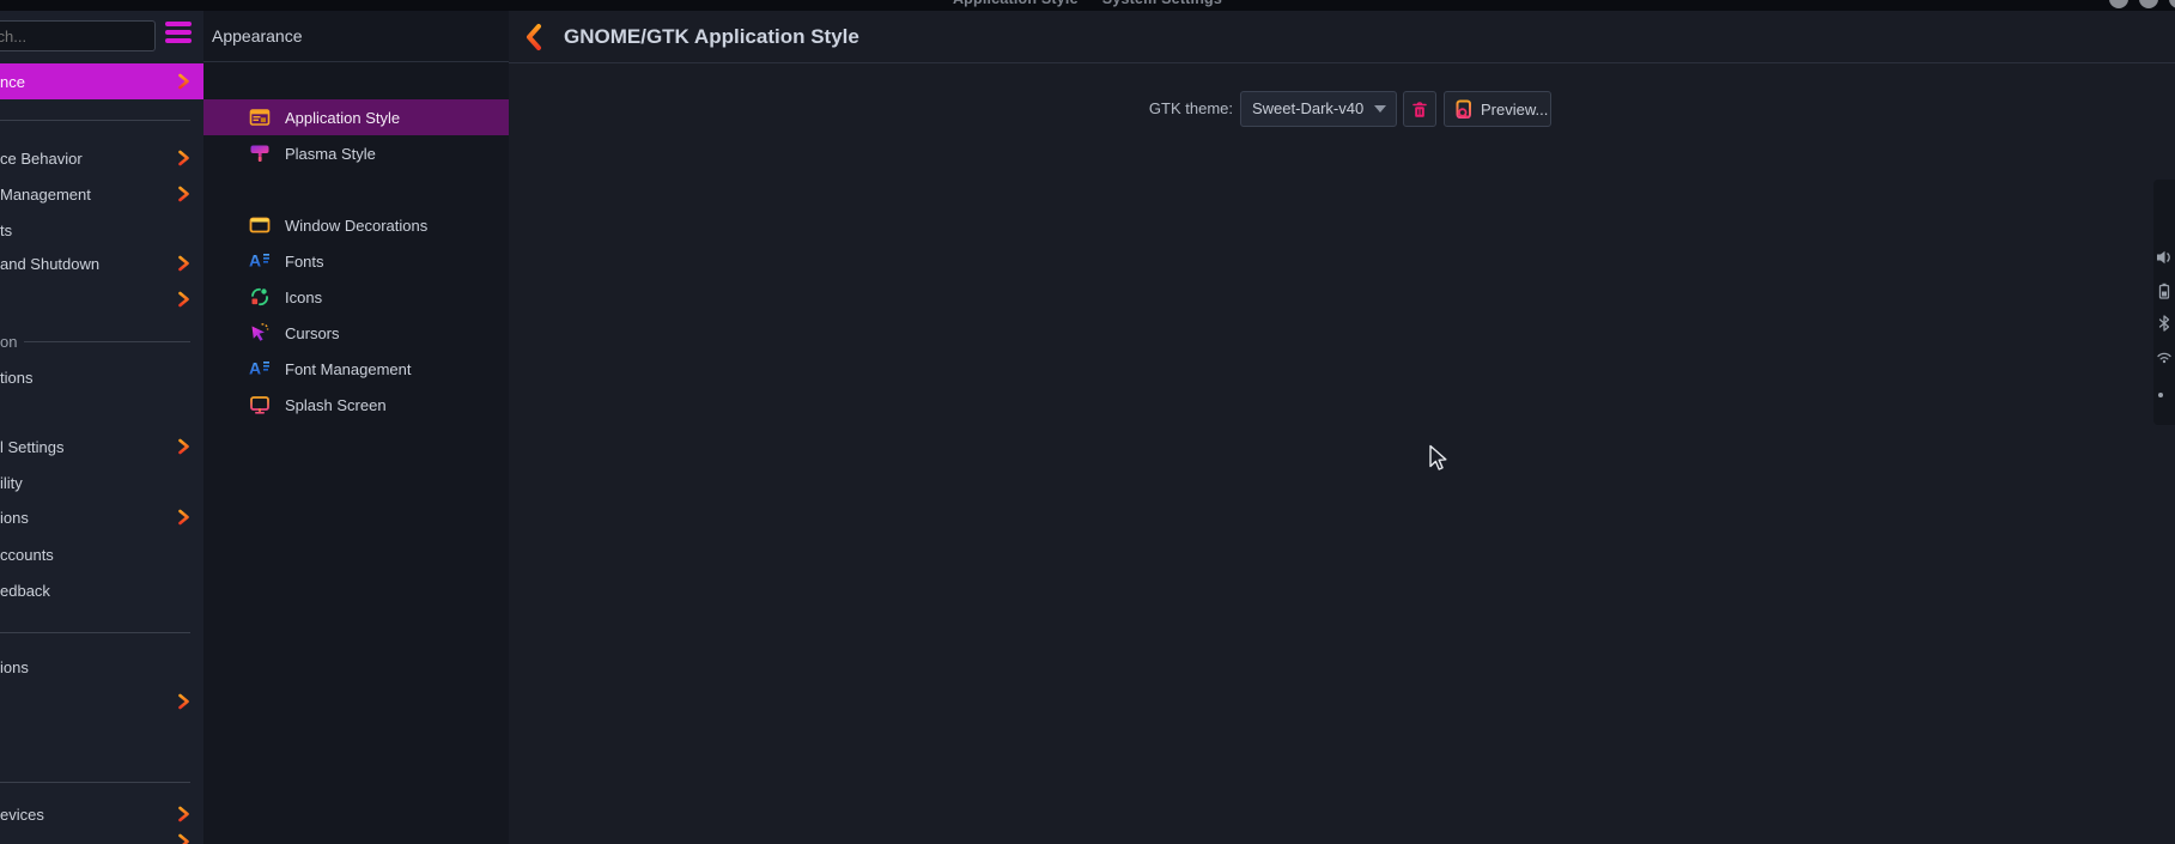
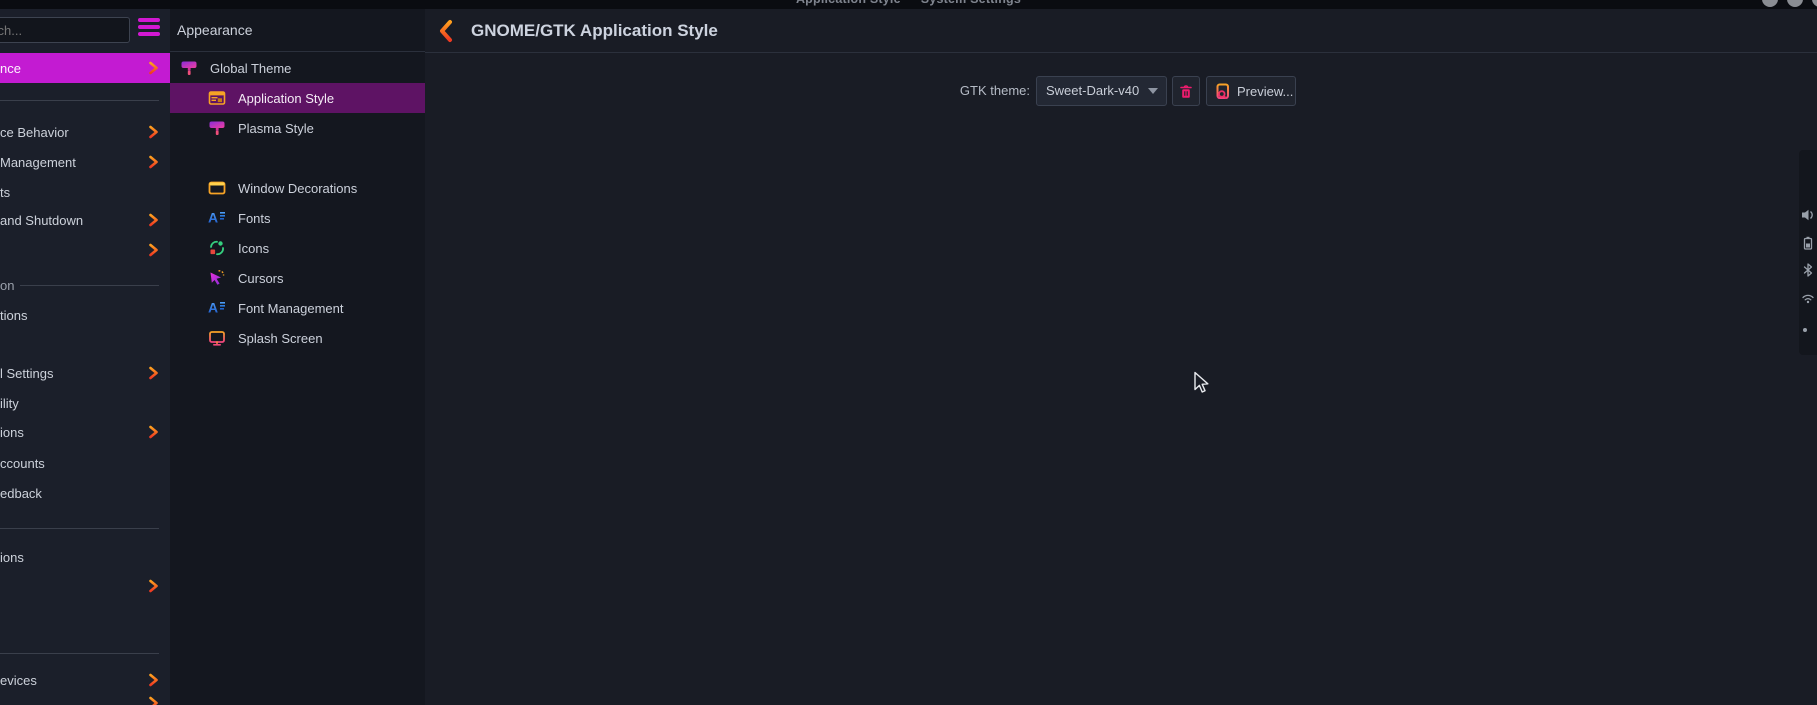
  ch...
  nce
  ce Behavior
  Management
  ts
  and Shutdown
  on
  tions
  l Settings
  ility
  ions
  ccounts
  edback
  ions
  evices
  Appearance
+ Global Theme
  Application Style
  Plasma Style
  Window Decorations
  A
  Fonts
  Icons
  Cursors
  A
  Font Management
  Splash Screen
  GNOME/GTK Application Style
  GTK theme:
  Sweet-Dark-v40
  Preview...
